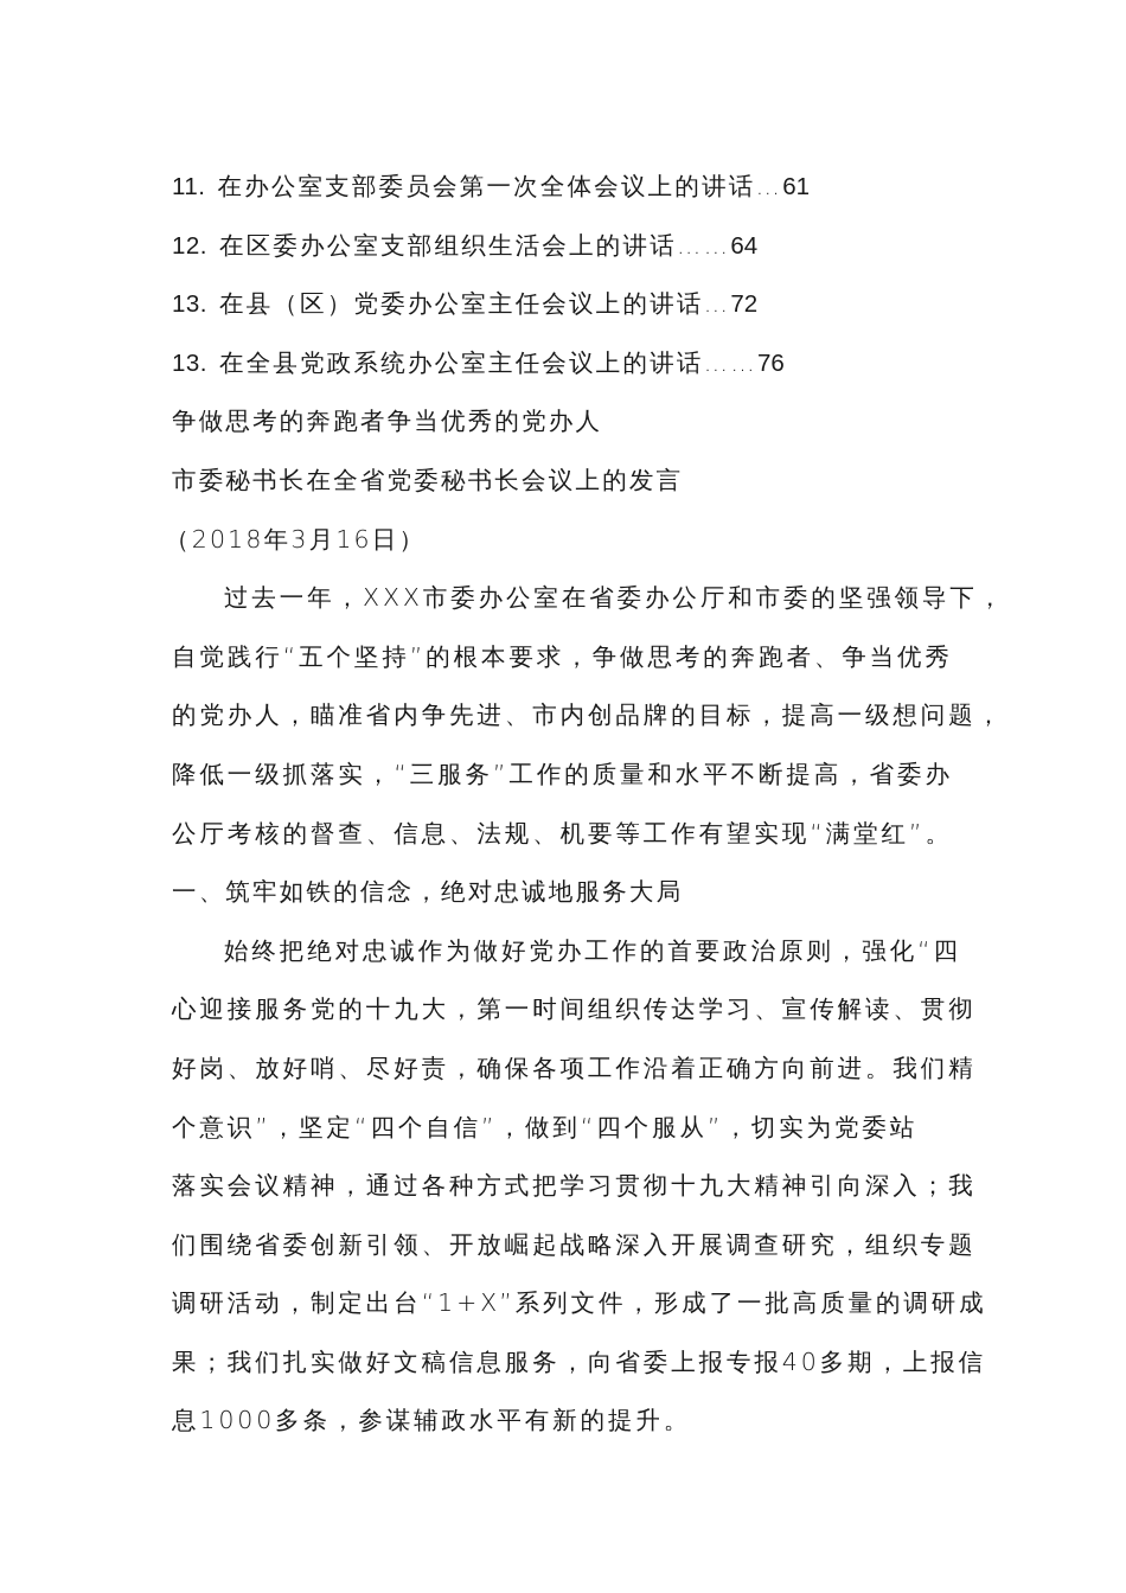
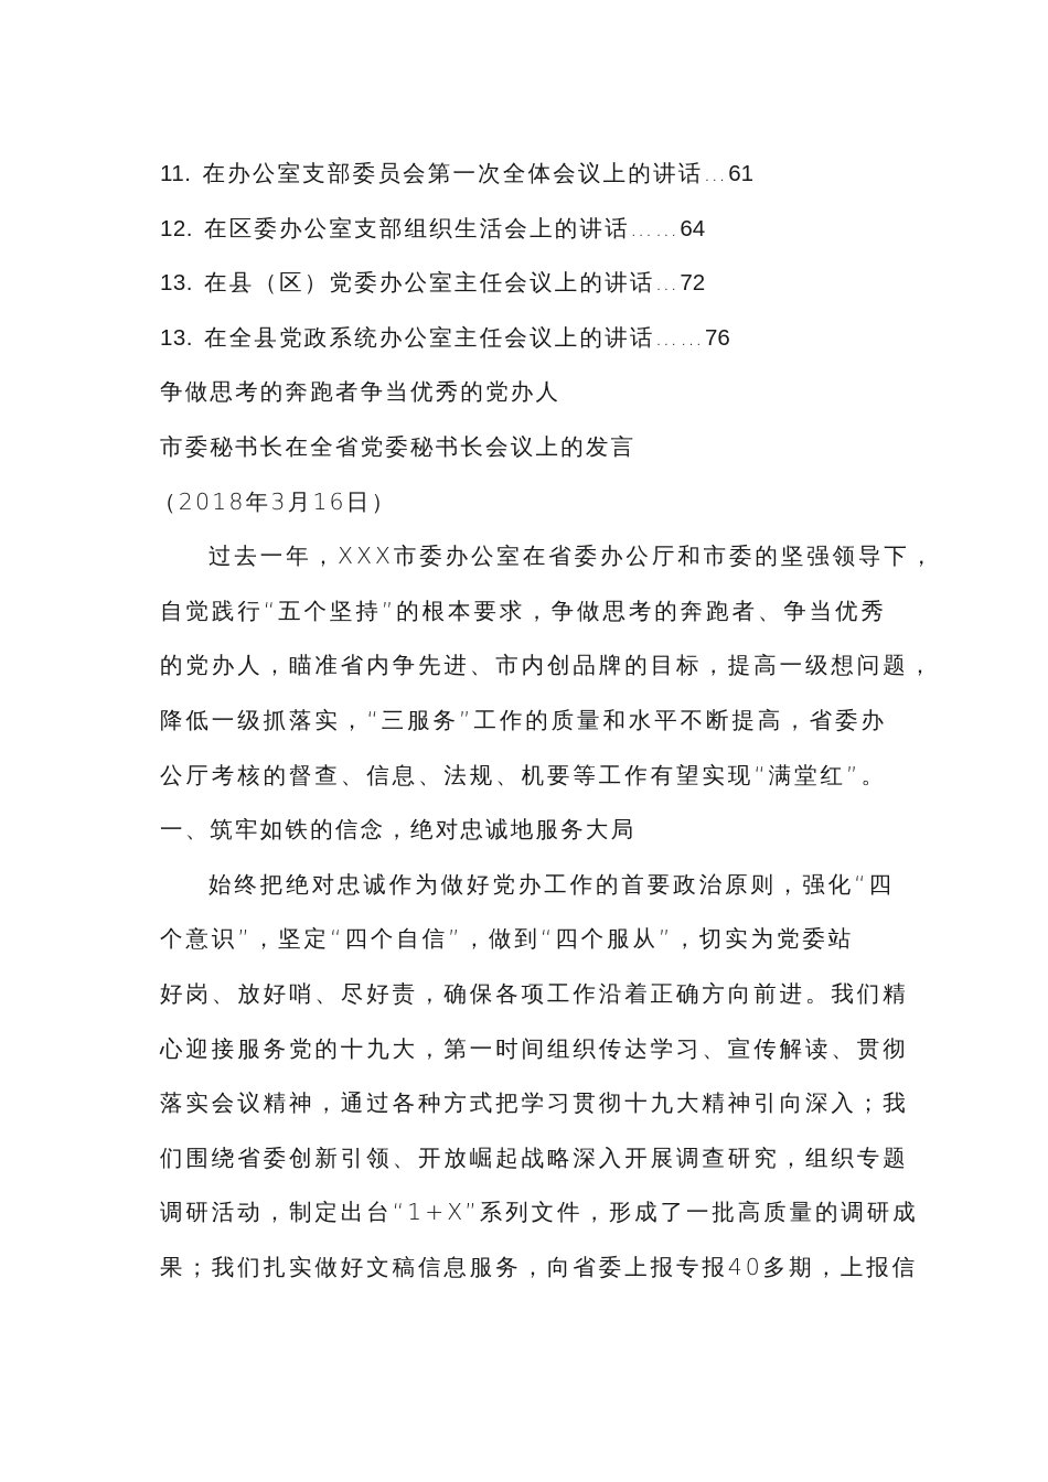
  11. 在办公室支部委员会第一次全体会议上的讲话…61
  12. 在区委办公室支部组织生活会上的讲话……64
  13. 在县（区）党委办公室主任会议上的讲话…72
  13. 在全县党政系统办公室主任会议上的讲话……76
  争做思考的奔跑者争当优秀的党办人
  市委秘书长在全省党委秘书长会议上的发言
  （2018年3月16日）
  过去一年，XXX市委办公室在省委办公厅和市委的坚强领导下，
  自觉践行“五个坚持”的根本要求，争做思考的奔跑者、争当优秀
  的党办人，瞄准省内争先进、市内创品牌的目标，提高一级想问题，
  降低一级抓落实，“三服务”工作的质量和水平不断提高，省委办
  公厅考核的督查、信息、法规、机要等工作有望实现“满堂红”。
  一、筑牢如铁的信念，绝对忠诚地服务大局
  始终把绝对忠诚作为做好党办工作的首要政治原则，强化“四
- 心迎接服务党的十九大，第一时间组织传达学习、宣传解读、贯彻
+ 个意识”，坚定“四个自信”，做到“四个服从”，切实为党委站
  好岗、放好哨、尽好责，确保各项工作沿着正确方向前进。我们精
- 个意识”，坚定“四个自信”，做到“四个服从”，切实为党委站
+ 心迎接服务党的十九大，第一时间组织传达学习、宣传解读、贯彻
  落实会议精神，通过各种方式把学习贯彻十九大精神引向深入；我
  们围绕省委创新引领、开放崛起战略深入开展调查研究，组织专题
  调研活动，制定出台“1+X”系列文件，形成了一批高质量的调研成
  果；我们扎实做好文稿信息服务，向省委上报专报40多期，上报信
- 息1000多条，参谋辅政水平有新的提升。
